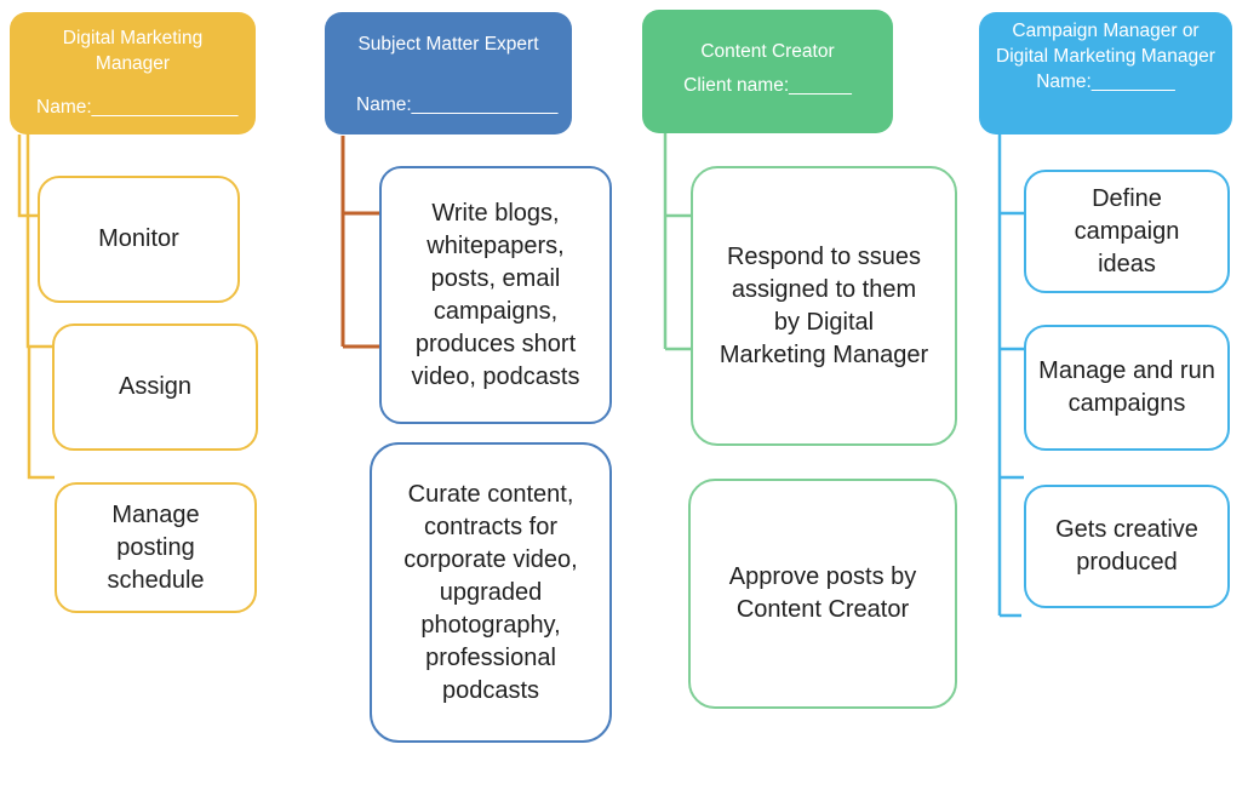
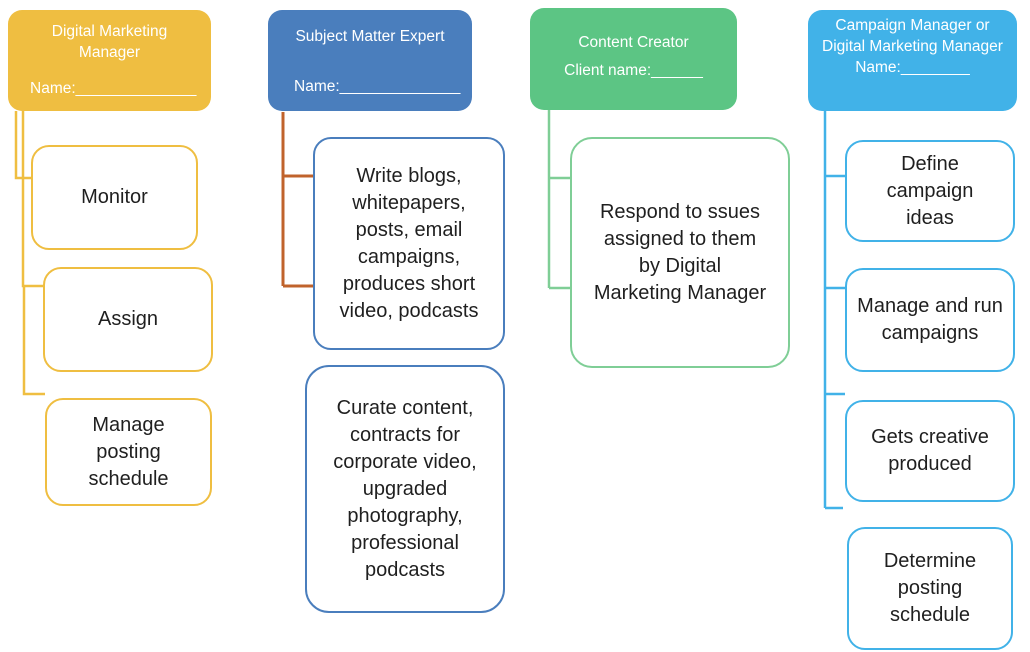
  Digital Marketing Manager
  Name:______________
  Subject Matter Expert
  Name:______________
  Content Creator
  Client name:______
  Campaign Manager or Digital Marketing Manager
  Name:________
  Monitor
  Assign
  Manage posting schedule
  Write blogs, whitepapers, posts, email campaigns, produces short video, podcasts
  Curate content, contracts for corporate video, upgraded photography, professional podcasts
  Respond to ssues assigned to them by Digital Marketing Manager
- Approve posts by Content Creator
  Define campaign ideas
  Manage and run campaigns
  Gets creative produced
+ Determine posting schedule
